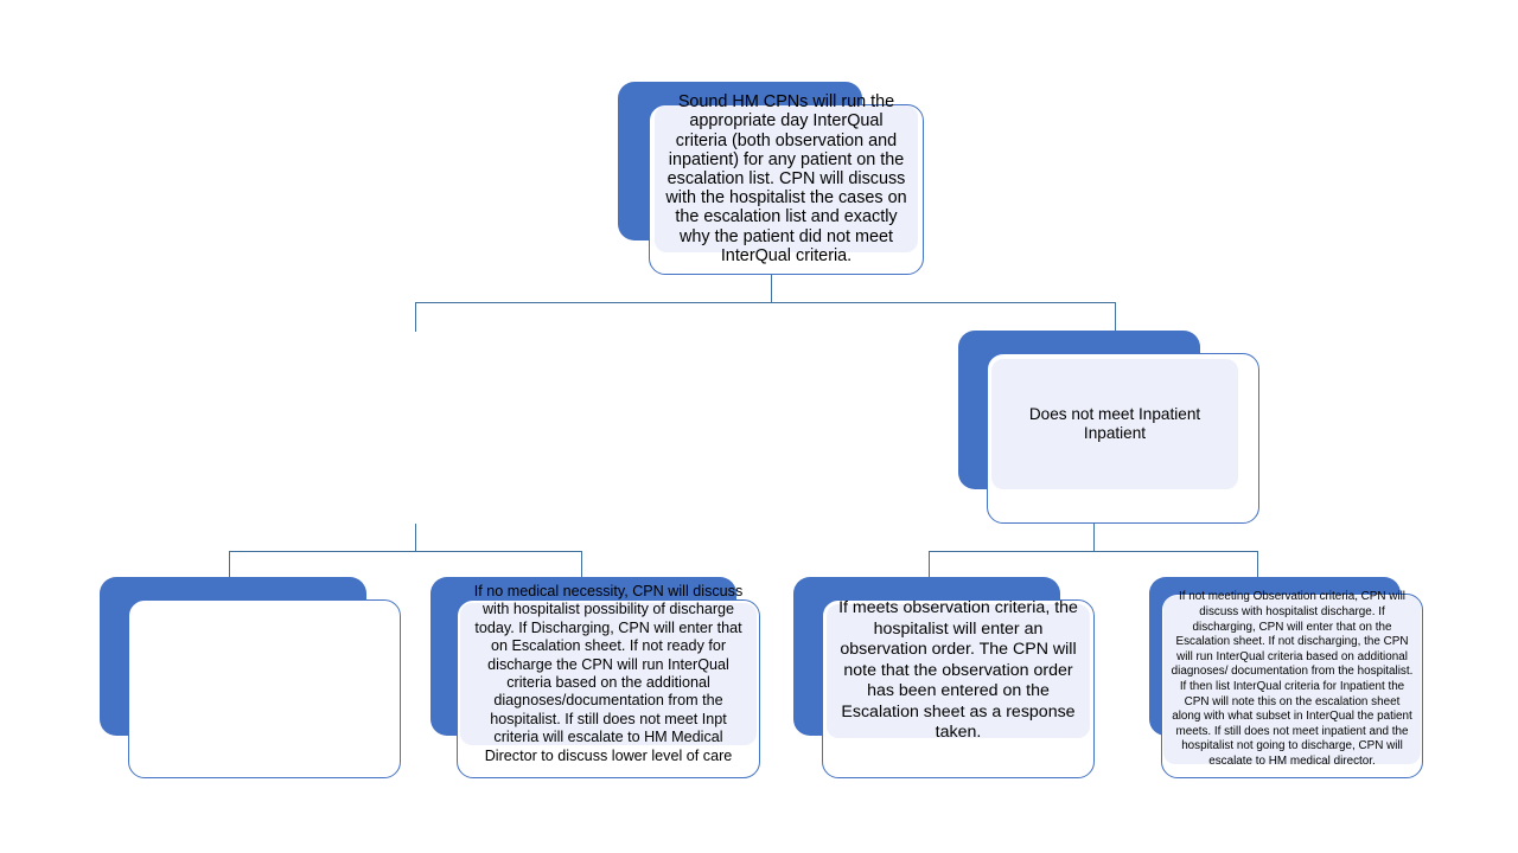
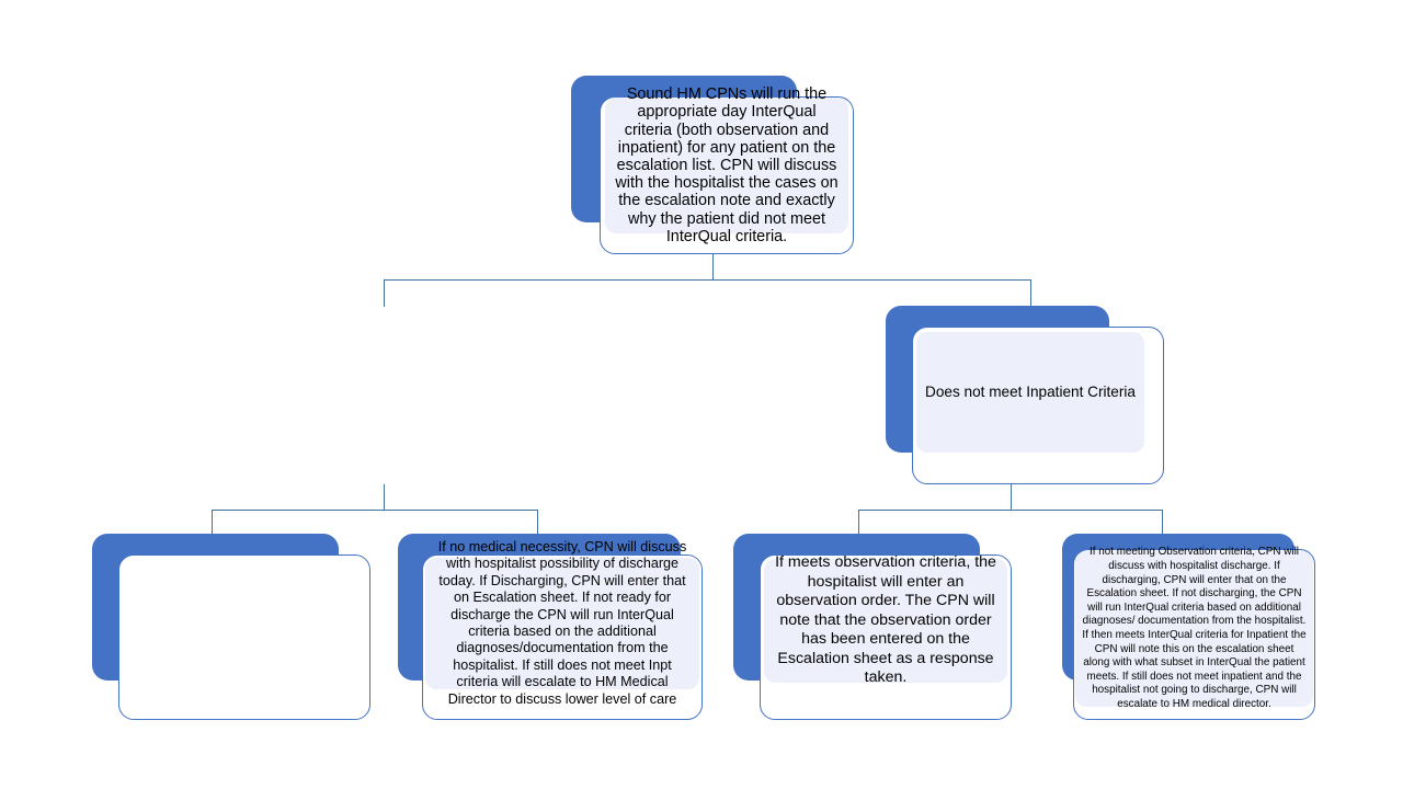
- Sound HM CPNs will run the appropriate day InterQual criteria (both observation and inpatient) for any patient on the escalation list. CPN will discuss with the hospitalist the cases on the escalation list and exactly why the patient did not meet InterQual criteria.
+ Sound HM CPNs will run the appropriate day InterQual criteria (both observation and inpatient) for any patient on the escalation list. CPN will discuss with the hospitalist the cases on the escalation note and exactly why the patient did not meet InterQual criteria.
- Does not meet Inpatient Inpatient
+ Does not meet Inpatient Criteria
  If no medical necessity, CPN will discuss with hospitalist possibility of discharge today. If Discharging, CPN will enter that on Escalation sheet. If not ready for discharge the CPN will run InterQual criteria based on the additional diagnoses/documentation from the hospitalist. If still does not meet Inpt criteria will escalate to HM Medical Director to discuss lower level of care
  If meets observation criteria, the hospitalist will enter an observation order. The CPN will note that the observation order has been entered on the Escalation sheet as a response taken.
- If not meeting Observation criteria, CPN will discuss with hospitalist discharge. If discharging, CPN will enter that on the Escalation sheet. If not discharging, the CPN will run InterQual criteria based on additional diagnoses/ documentation from the hospitalist. If then list InterQual criteria for Inpatient the CPN will note this on the escalation sheet along with what subset in InterQual the patient meets. If still does not meet inpatient and the hospitalist not going to discharge, CPN will escalate to HM medical director.
+ If not meeting Observation criteria, CPN will discuss with hospitalist discharge. If discharging, CPN will enter that on the Escalation sheet. If not discharging, the CPN will run InterQual criteria based on additional diagnoses/ documentation from the hospitalist. If then meets InterQual criteria for Inpatient the CPN will note this on the escalation sheet along with what subset in InterQual the patient meets. If still does not meet inpatient and the hospitalist not going to discharge, CPN will escalate to HM medical director.
